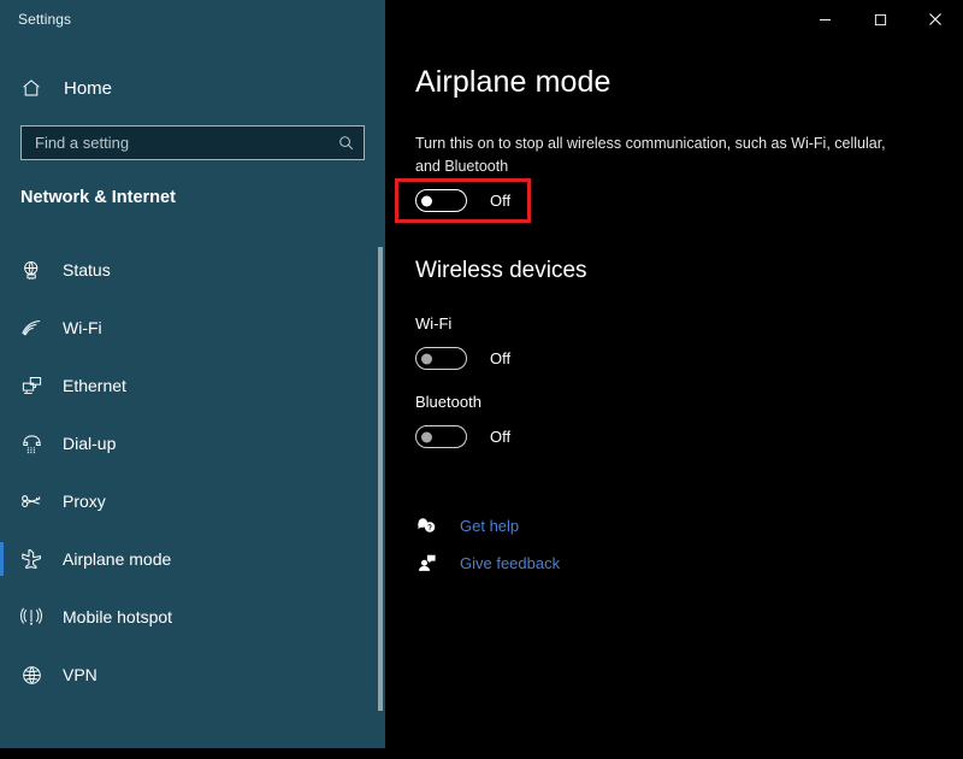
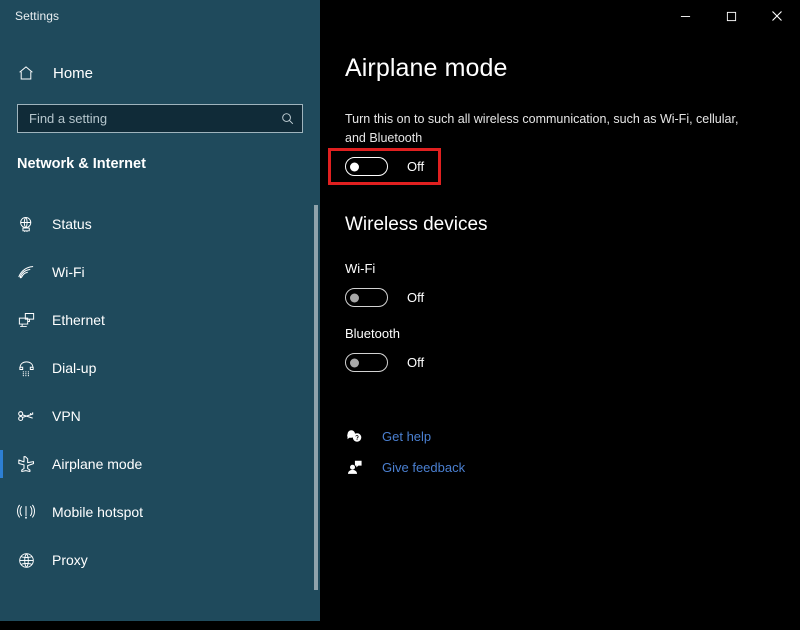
  Settings
  Home
  Find a setting
  Network & Internet
  Status
  Wi-Fi
  Ethernet
  Dial-up
- Proxy
+ VPN
  Airplane mode
  Mobile hotspot
- VPN
+ Proxy
  Airplane mode
- Turn this on to stop all wireless communication, such as Wi-Fi, cellular, and Bluetooth
+ Turn this on to such all wireless communication, such as Wi-Fi, cellular, and Bluetooth
  Off
  Wireless devices
  Wi-Fi
  Off
  Bluetooth
  Off
  Get help
  Give feedback
